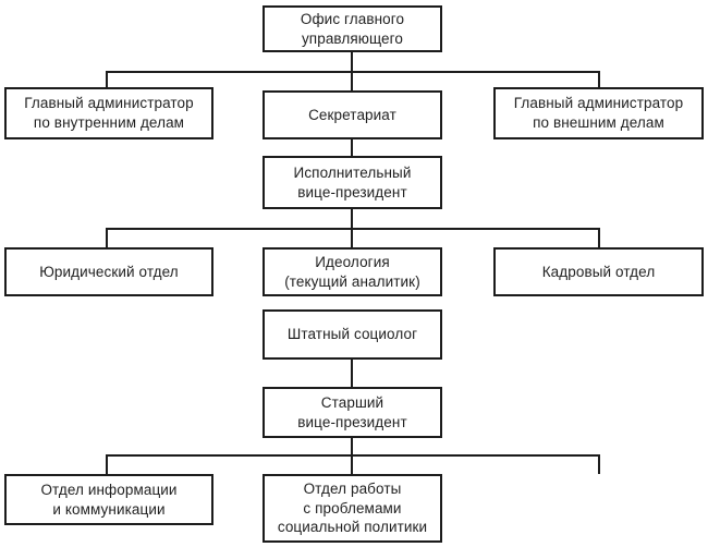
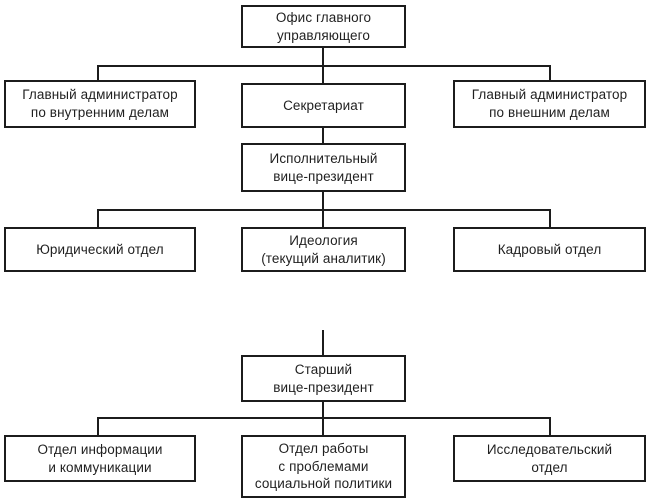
  Офис главного
  управляющего
  Главный администратор
  по внутренним делам
  Секретариат
  Главный администратор
  по внешним делам
  Исполнительный
  вице-президент
  Юридический отдел
  Идеология
  (текущий аналитик)
  Кадровый отдел
- Штатный социолог
  Старший
  вице-президент
  Отдел информации
  и коммуникации
  Отдел работы
  с проблемами
  социальной политики
+ Исследовательский
+ отдел
